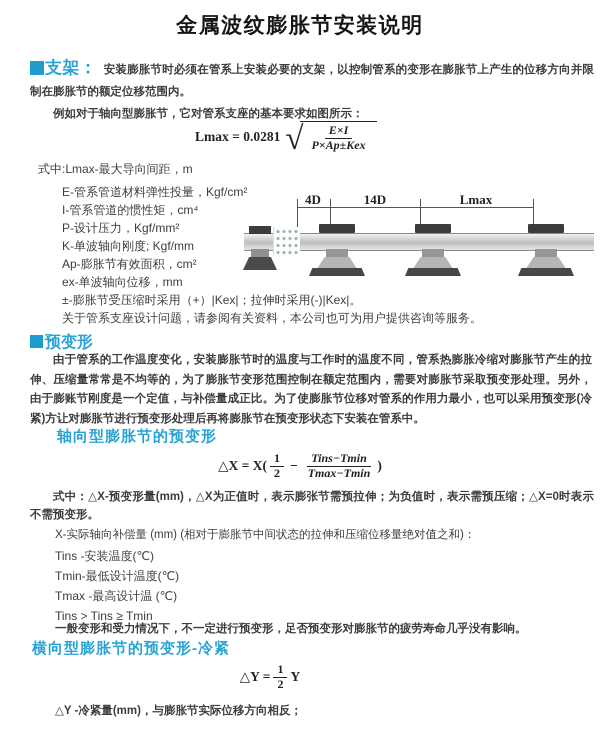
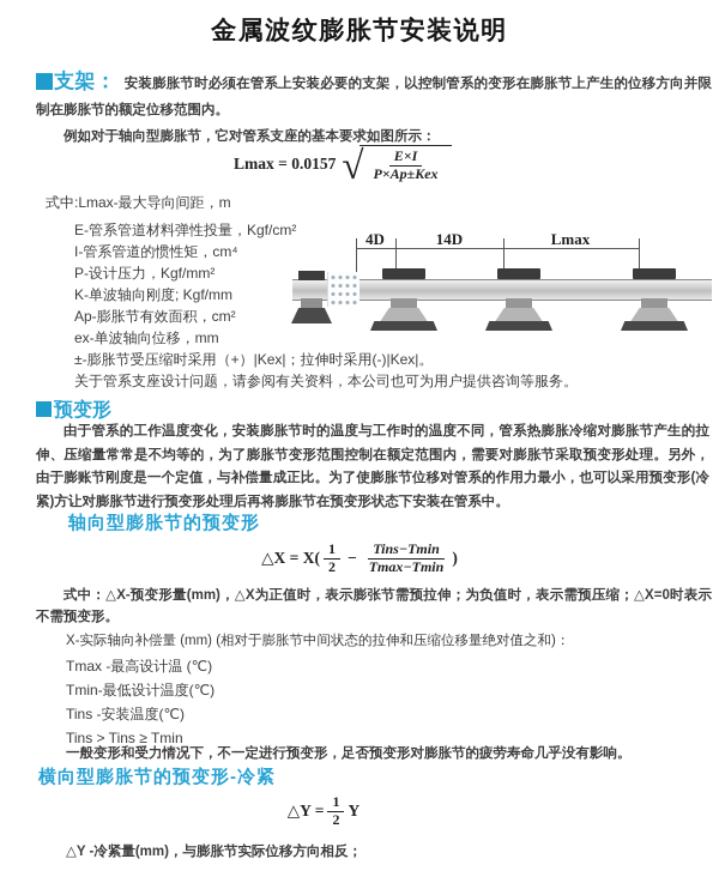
  金属波纹膨胀节安装说明
  支架： 安装膨胀节时必须在管系上安装必要的支架，以控制管系的变形在膨胀节上产生的位移方向并限制在膨胀节的额定位移范围内。
  例如对于轴向型膨胀节，它对管系支座的基本要求如图所示：
- Lmax = 0.0281
+ Lmax = 0.0157
  √
  E×I
  P×Ap±Kex
  式中:Lmax-最大导向间距，m
  E-管系管道材料弹性投量，Kgf/cm²
  I-管系管道的惯性矩，cm⁴
  P-设计压力，Kgf/mm²
  K-单波轴向刚度; Kgf/mm
  Ap-膨胀节有效面积，cm²
  ex-单波轴向位移，mm
  ±-膨胀节受压缩时采用（+）|Kex|；拉伸时采用(-)|Kex|。
  关于管系支座设计问题，请参阅有关资料，本公司也可为用户提供咨询等服务。
  4D
  14D
  Lmax
  预变形
  由于管系的工作温度变化，安装膨胀节时的温度与工作时的温度不同，管系热膨胀冷缩对膨胀节产生的拉伸、压缩量常常是不均等的，为了膨胀节变形范围控制在额定范围内，需要对膨胀节采取预变形处理。另外，由于膨账节刚度是一个定值，与补偿量成正比。为了使膨胀节位移对管系的作用力最小，也可以采用预变形(冷紧)方让对膨胀节进行预变形处理后再将膨胀节在预变形状态下安装在管系中。
  轴向型膨胀节的预变形
  △X = X(
  1
  2
  −
  Tins−Tmin
  Tmax−Tmin
  )
  式中：△X-预变形量(mm)，△X为正值时，表示膨张节需预拉伸；为负值时，表示需预压缩；△X=0时表示不需预变形。
  X-实际轴向补偿量 (mm) (相对于膨胀节中间状态的拉伸和压缩位移量绝对值之和)：
- Tins -安装温度(℃)
+ Tmax -最高设计温 (℃)
  Tmin-最低设计温度(℃)
- Tmax -最高设计温 (℃)
+ Tins -安装温度(℃)
  Tins > Tins ≥ Tmin
  一般变形和受力情况下，不一定进行预变形，足否预变形对膨胀节的疲劳寿命几乎没有影响。
  横向型膨胀节的预变形-冷紧
  △Y =
  1
  2
  Y
  △Y -冷紧量(mm)，与膨胀节实际位移方向相反；
